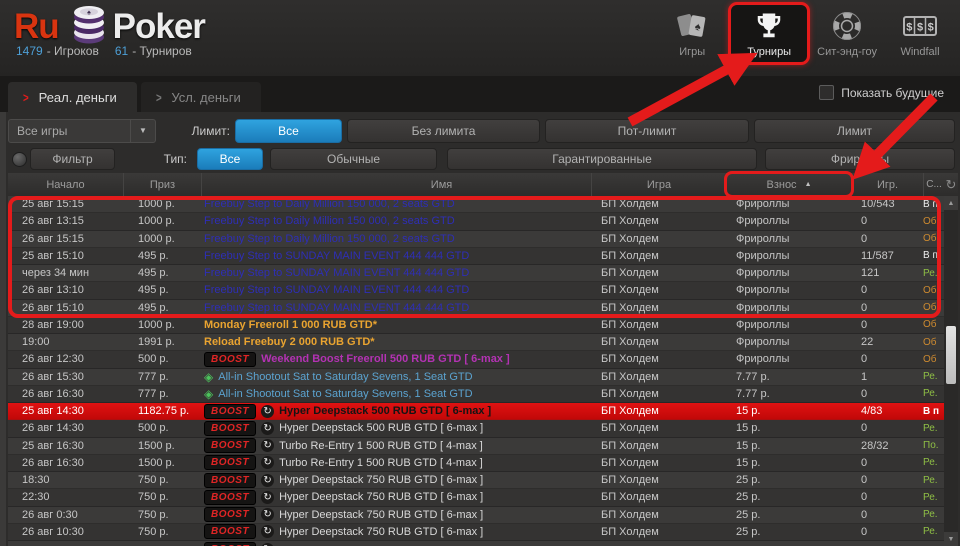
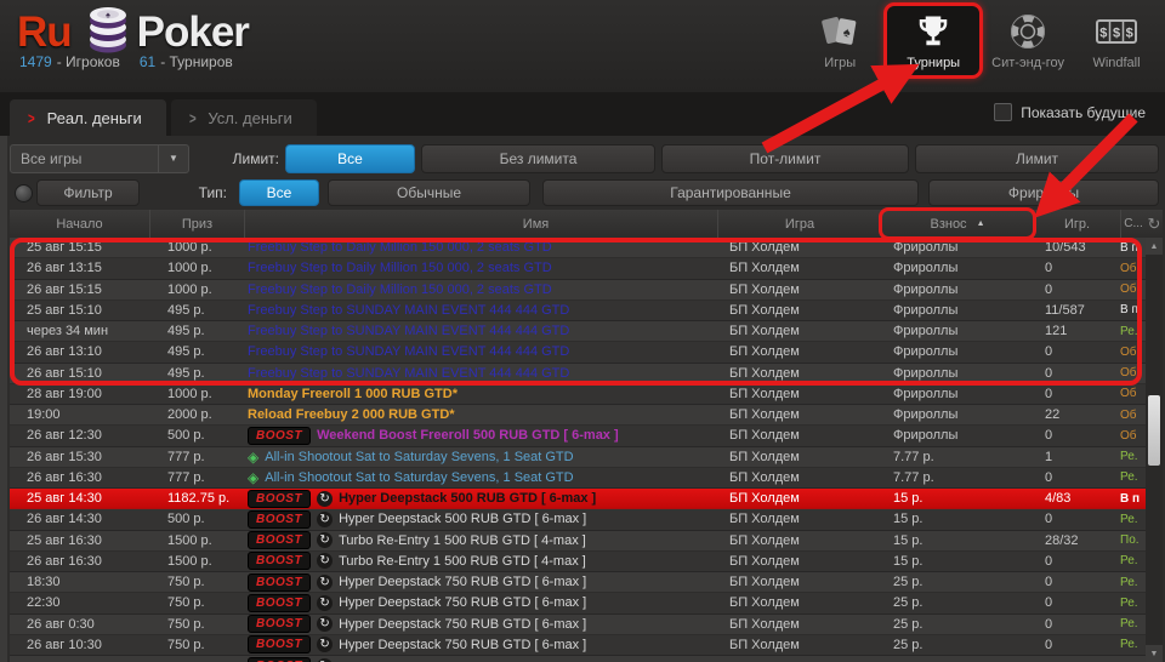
  Ru
  Poker
  1479 - Игроков
  61 - Турниров
  Игры
  Турниры
  Сит-энд-гоу
  $
  $
  $
  Windfall
  >
  Реал. деньги
  >
  Усл. деньги
  Показать будущие
  Все игры
  ▼
  Лимит:
  Все
  Без лимита
  Пот-лимит
  Лимит
  Фильтр
  Тип:
  Все
  Обычные
  Гарантированные
  Фрироы
  Начало
  Приз
  Имя
  Игра
  Взнос
  Игр.
  С...
  ↻
  25 авг 15:15
  1000 р.
  Freebuy Step to Daily Million 150 000, 2 seats GTD
  БП Холдем
  Фрироллы
  10/543
  В п
  26 авг 13:15
  1000 р.
  Freebuy Step to Daily Million 150 000, 2 seats GTD
  БП Холдем
  Фрироллы
  0
  Об
  26 авг 15:15
  1000 р.
  Freebuy Step to Daily Million 150 000, 2 seats GTD
  БП Холдем
  Фрироллы
  0
  Об
  25 авг 15:10
  495 р.
  Freebuy Step to SUNDAY MAIN EVENT 444 444 GTD
  БП Холдем
  Фрироллы
  11/587
  В п
  через 34 мин
  495 р.
  Freebuy Step to SUNDAY MAIN EVENT 444 444 GTD
  БП Холдем
  Фрироллы
  121
  Ре.
  26 авг 13:10
  495 р.
  Freebuy Step to SUNDAY MAIN EVENT 444 444 GTD
  БП Холдем
  Фрироллы
  0
  Об
  26 авг 15:10
  495 р.
  Freebuy Step to SUNDAY MAIN EVENT 444 444 GTD
  БП Холдем
  Фрироллы
  0
  Об
  28 авг 19:00
  1000 р.
  Monday Freeroll 1 000 RUB GTD*
  БП Холдем
  Фрироллы
  0
  Об
  19:00
- 1991 р.
+ 2000 р.
  Reload Freebuy 2 000 RUB GTD*
  БП Холдем
  Фрироллы
  22
  Об
  26 авг 12:30
  500 р.
  BOOST
  Weekend Boost Freeroll 500 RUB GTD [ 6-max ]
  БП Холдем
  Фрироллы
  0
  Об
  26 авг 15:30
  777 р.
  ◈
  All-in Shootout Sat to Saturday Sevens, 1 Seat GTD
  БП Холдем
  7.77 р.
  1
  Ре.
  26 авг 16:30
  777 р.
  ◈
  All-in Shootout Sat to Saturday Sevens, 1 Seat GTD
  БП Холдем
  7.77 р.
  0
  Ре.
  25 авг 14:30
  1182.75 р.
  BOOST
  ↻
  Hyper Deepstack 500 RUB GTD [ 6-max ]
  БП Холдем
  15 р.
  4/83
  В п
  26 авг 14:30
  500 р.
  BOOST
  ↻
  Hyper Deepstack 500 RUB GTD [ 6-max ]
  БП Холдем
  15 р.
  0
  Ре.
  25 авг 16:30
  1500 р.
  BOOST
  ↻
  Turbo Re-Entry 1 500 RUB GTD [ 4-max ]
  БП Холдем
  15 р.
  28/32
  По.
  26 авг 16:30
  1500 р.
  BOOST
  ↻
  Turbo Re-Entry 1 500 RUB GTD [ 4-max ]
  БП Холдем
  15 р.
  0
  Ре.
  18:30
  750 р.
  BOOST
  ↻
  Hyper Deepstack 750 RUB GTD [ 6-max ]
  БП Холдем
  25 р.
  0
  Ре.
  22:30
  750 р.
  BOOST
  ↻
  Hyper Deepstack 750 RUB GTD [ 6-max ]
  БП Холдем
  25 р.
  0
  Ре.
  26 авг 0:30
  750 р.
  BOOST
  ↻
  Hyper Deepstack 750 RUB GTD [ 6-max ]
  БП Холдем
  25 р.
  0
  Ре.
  26 авг 10:30
  750 р.
  BOOST
  ↻
  Hyper Deepstack 750 RUB GTD [ 6-max ]
  БП Холдем
  25 р.
  0
  Ре.
